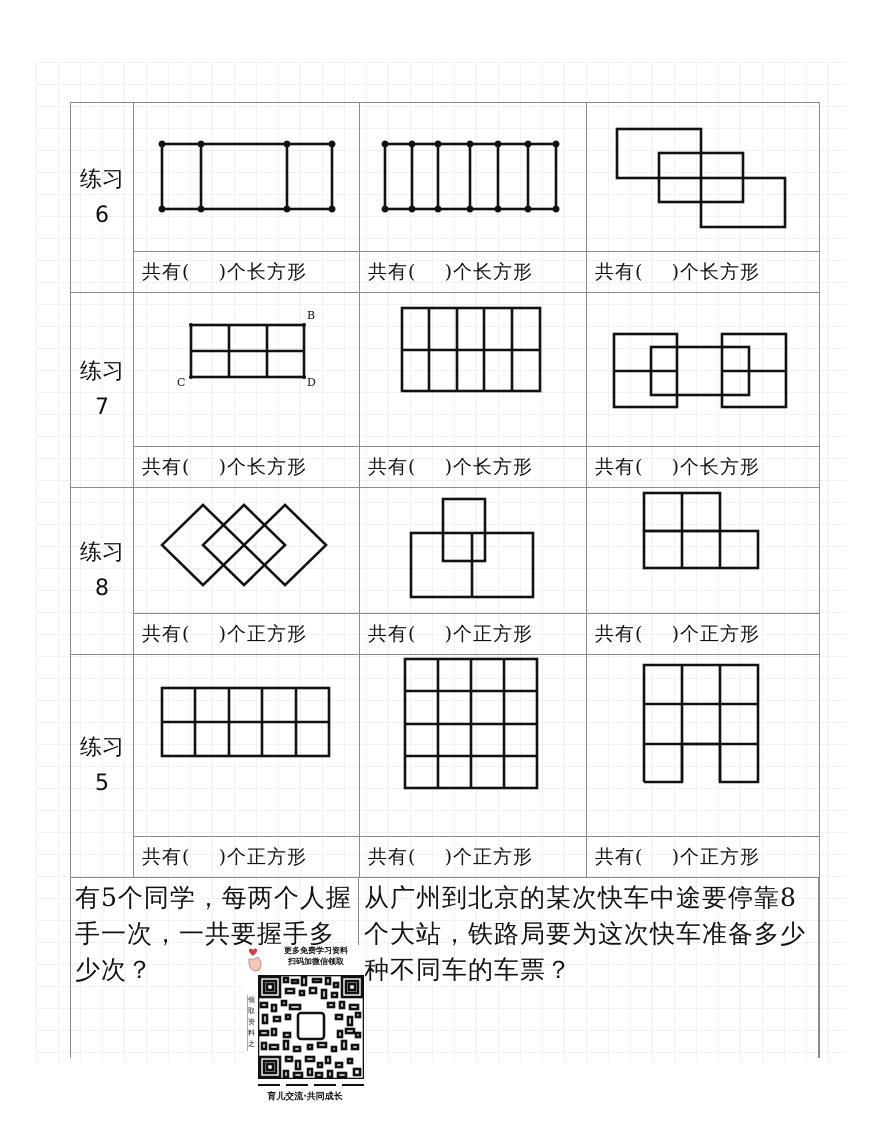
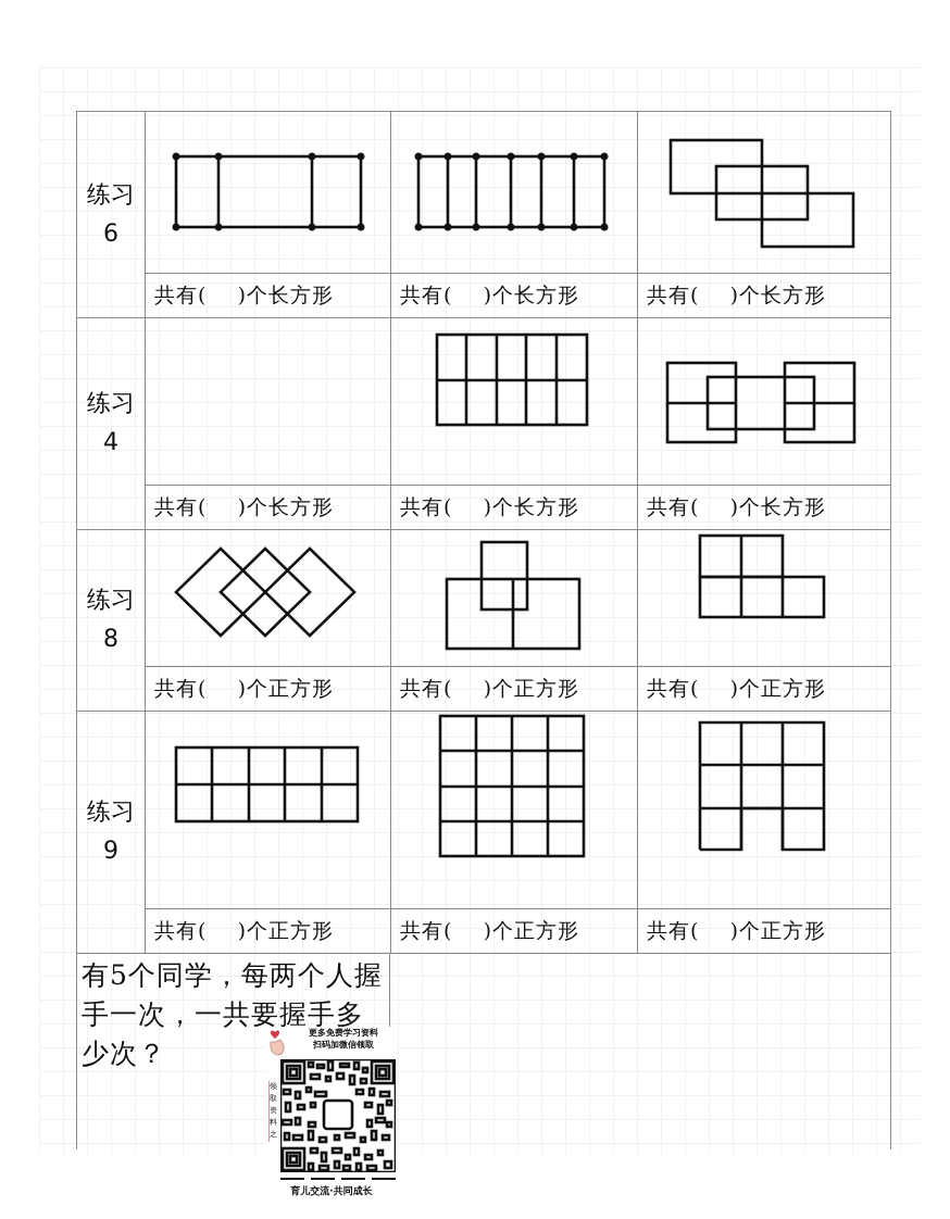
  练习
  6
  共有( )个长方形
  共有( )个长方形
  共有( )个长方形
  练习
- 7
+ 4
- B
- C
- D
  共有( )个长方形
  共有( )个长方形
  共有( )个长方形
  练习
  8
  共有( )个正方形
  共有( )个正方形
  共有( )个正方形
  练习
- 5
+ 9
  共有( )个正方形
  共有( )个正方形
  共有( )个正方形
  有5个同学，每两个人握手一次，一共要握手多少次？
- 从广州到北京的某次快车中途要停靠8个大站，铁路局要为这次快车准备多少种不同车的车票？
  更多免费学习资料
  扫码加微信领取
  领取资料之
  育儿交流·共同成长
